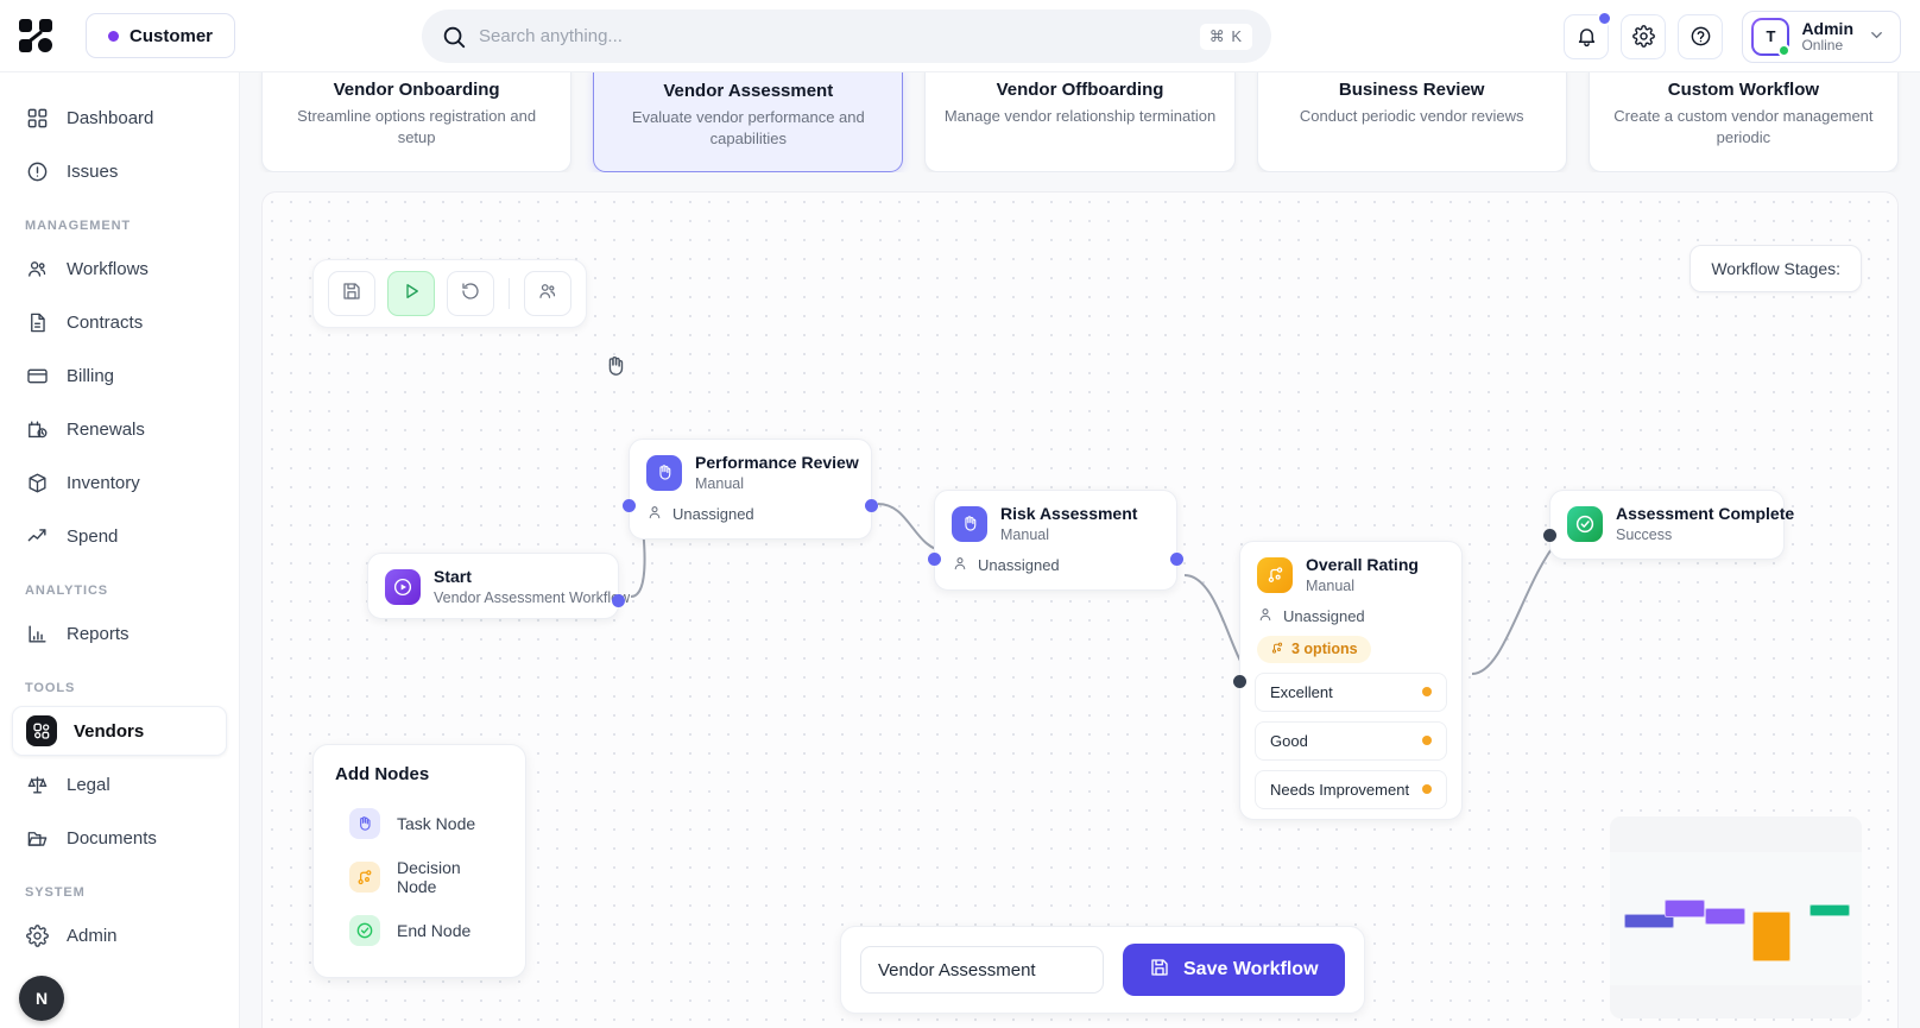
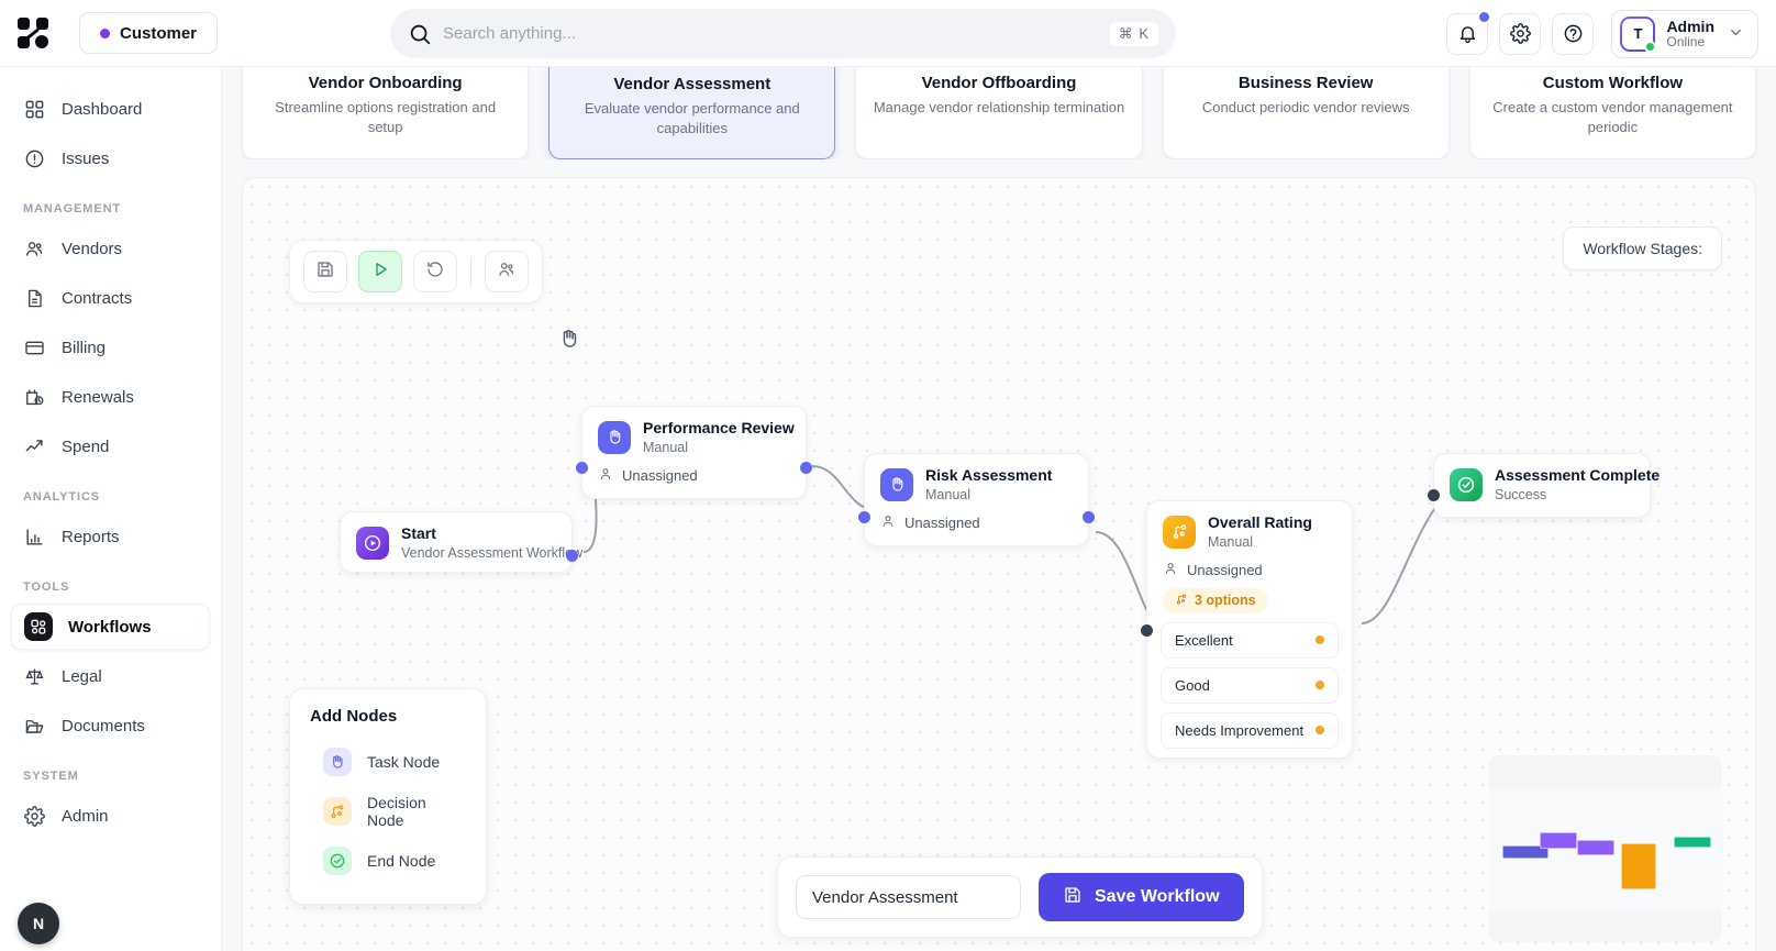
  Customer
  Search anything...
  ⌘ K
  T
  Admin
  Online
  Dashboard
  Issues
  MANAGEMENT
- Workflows
+ Vendors
  Contracts
  Billing
  Renewals
- Inventory
  Spend
  ANALYTICS
  Reports
  TOOLS
- Vendors
+ Workflows
  Legal
  Documents
  SYSTEM
  Admin
  N
  Vendor Onboarding
  Streamline options registration and setup
  Vendor Assessment
  Evaluate vendor performance and capabilities
  Vendor Offboarding
  Manage vendor relationship termination
  Business Review
  Conduct periodic vendor reviews
  Custom Workflow
  Create a custom vendor management periodic
  Workflow Stages:
  Start
  Vendor Assessment Workfl
  Performance Review
  Manual
  Unassigned
  Risk Assessment
  Manual
  Unassigned
  Overall Rating
  Manual
  Unassigned
  3 options
  Excellent
  Good
  Needs Improvement
  Assessment Complete
  Success
  Add Nodes
  Task Node
  Decision Node
  End Node
  Vendor Assessment
  Save Workflow
